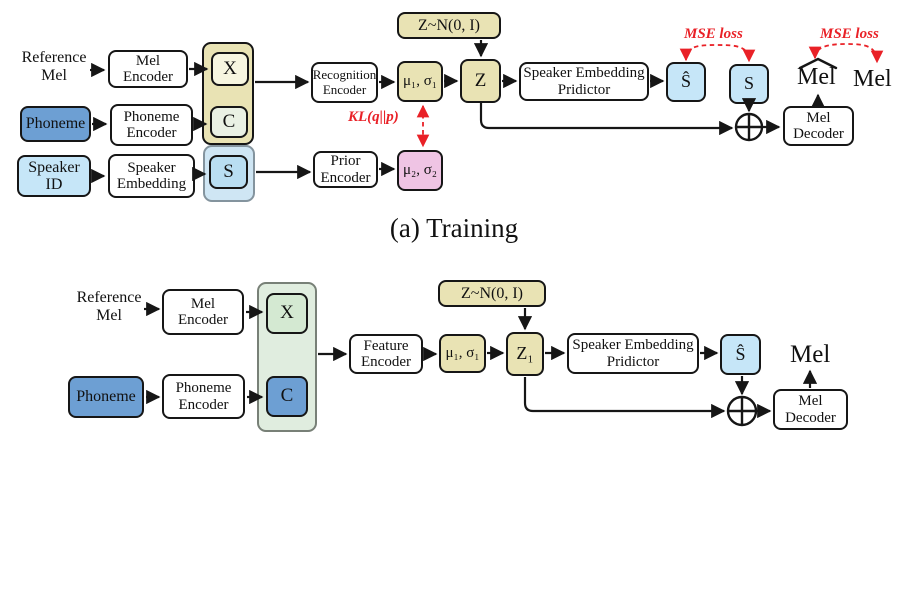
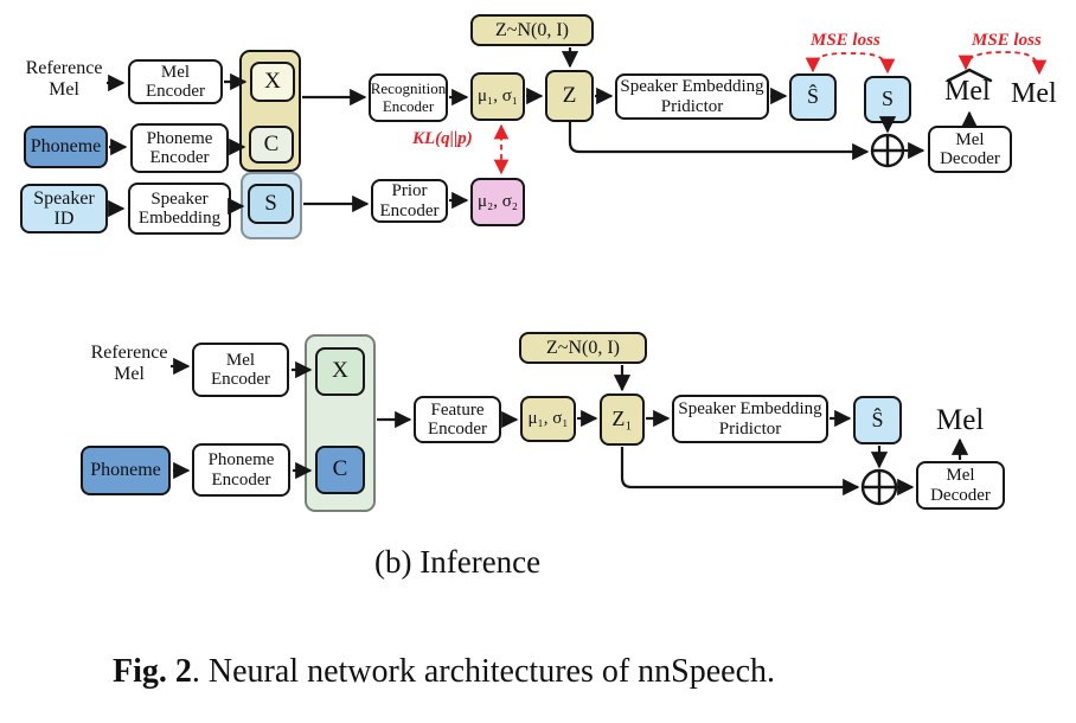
  Reference
  Mel
  Mel
  Encoder
  Phoneme
  Phoneme
  Encoder
  Speaker
  ID
  Speaker
  Embedding
  X
  C
  S
  Recognition
  Encoder
  μ₁, σ₁
  Z~N(0, I)
  Z
  Prior
  Encoder
  μ₂, σ₂
  KL(q||p)
  Speaker Embedding
  Pridictor
  Ŝ
  S
  MSE loss
  MSE loss
  Mel
  Mel
  Mel
  Decoder
- (a) Training
  Reference
  Mel
  Mel
  Encoder
  Phoneme
  Phoneme
  Encoder
  X
  C
  Feature
  Encoder
  μ₁, σ₁
  Z~N(0, I)
  Z₁
  Speaker Embedding
  Pridictor
  Ŝ
  Mel
  Mel
  Decoder
+ (b) Inference
+ Fig. 2. Neural network architectures of nnSpeech.
